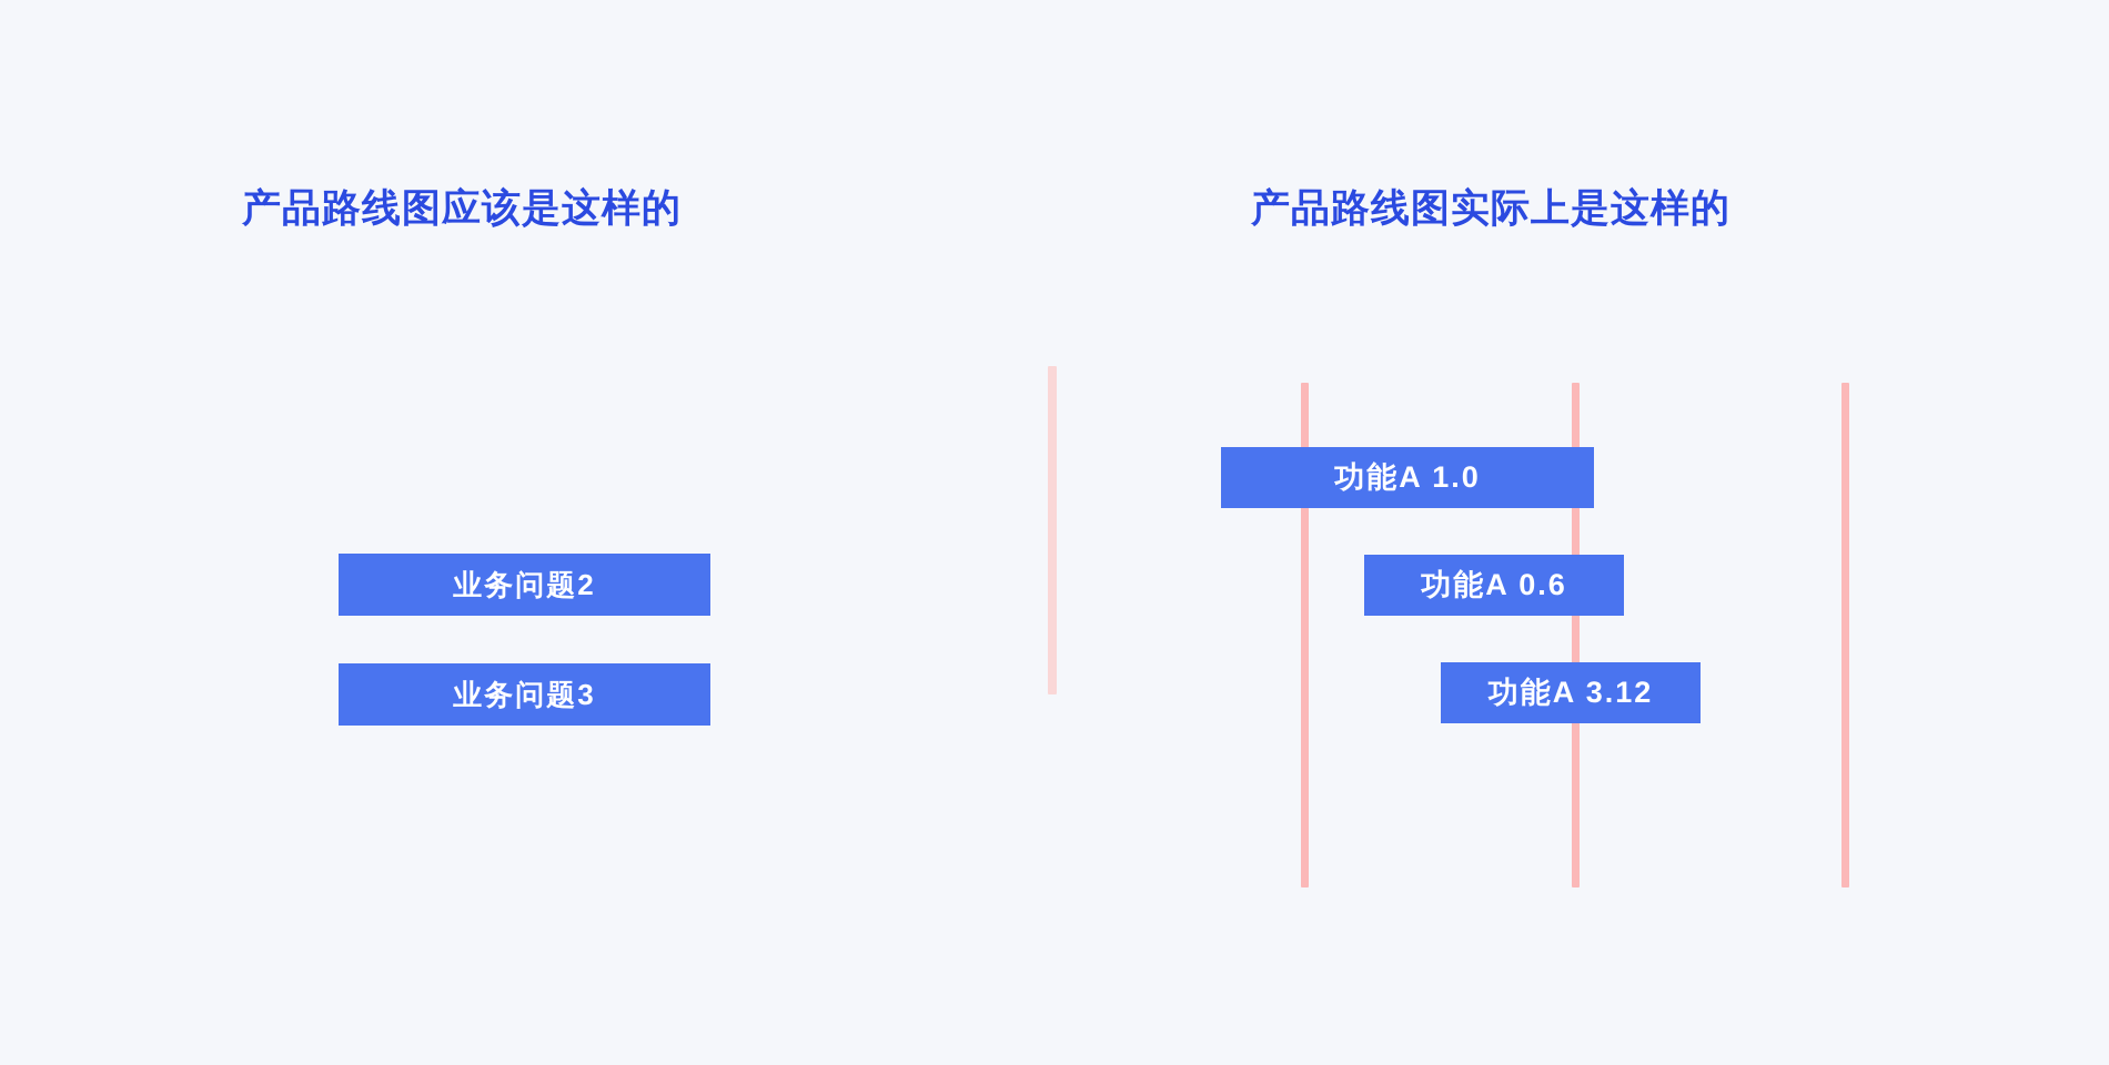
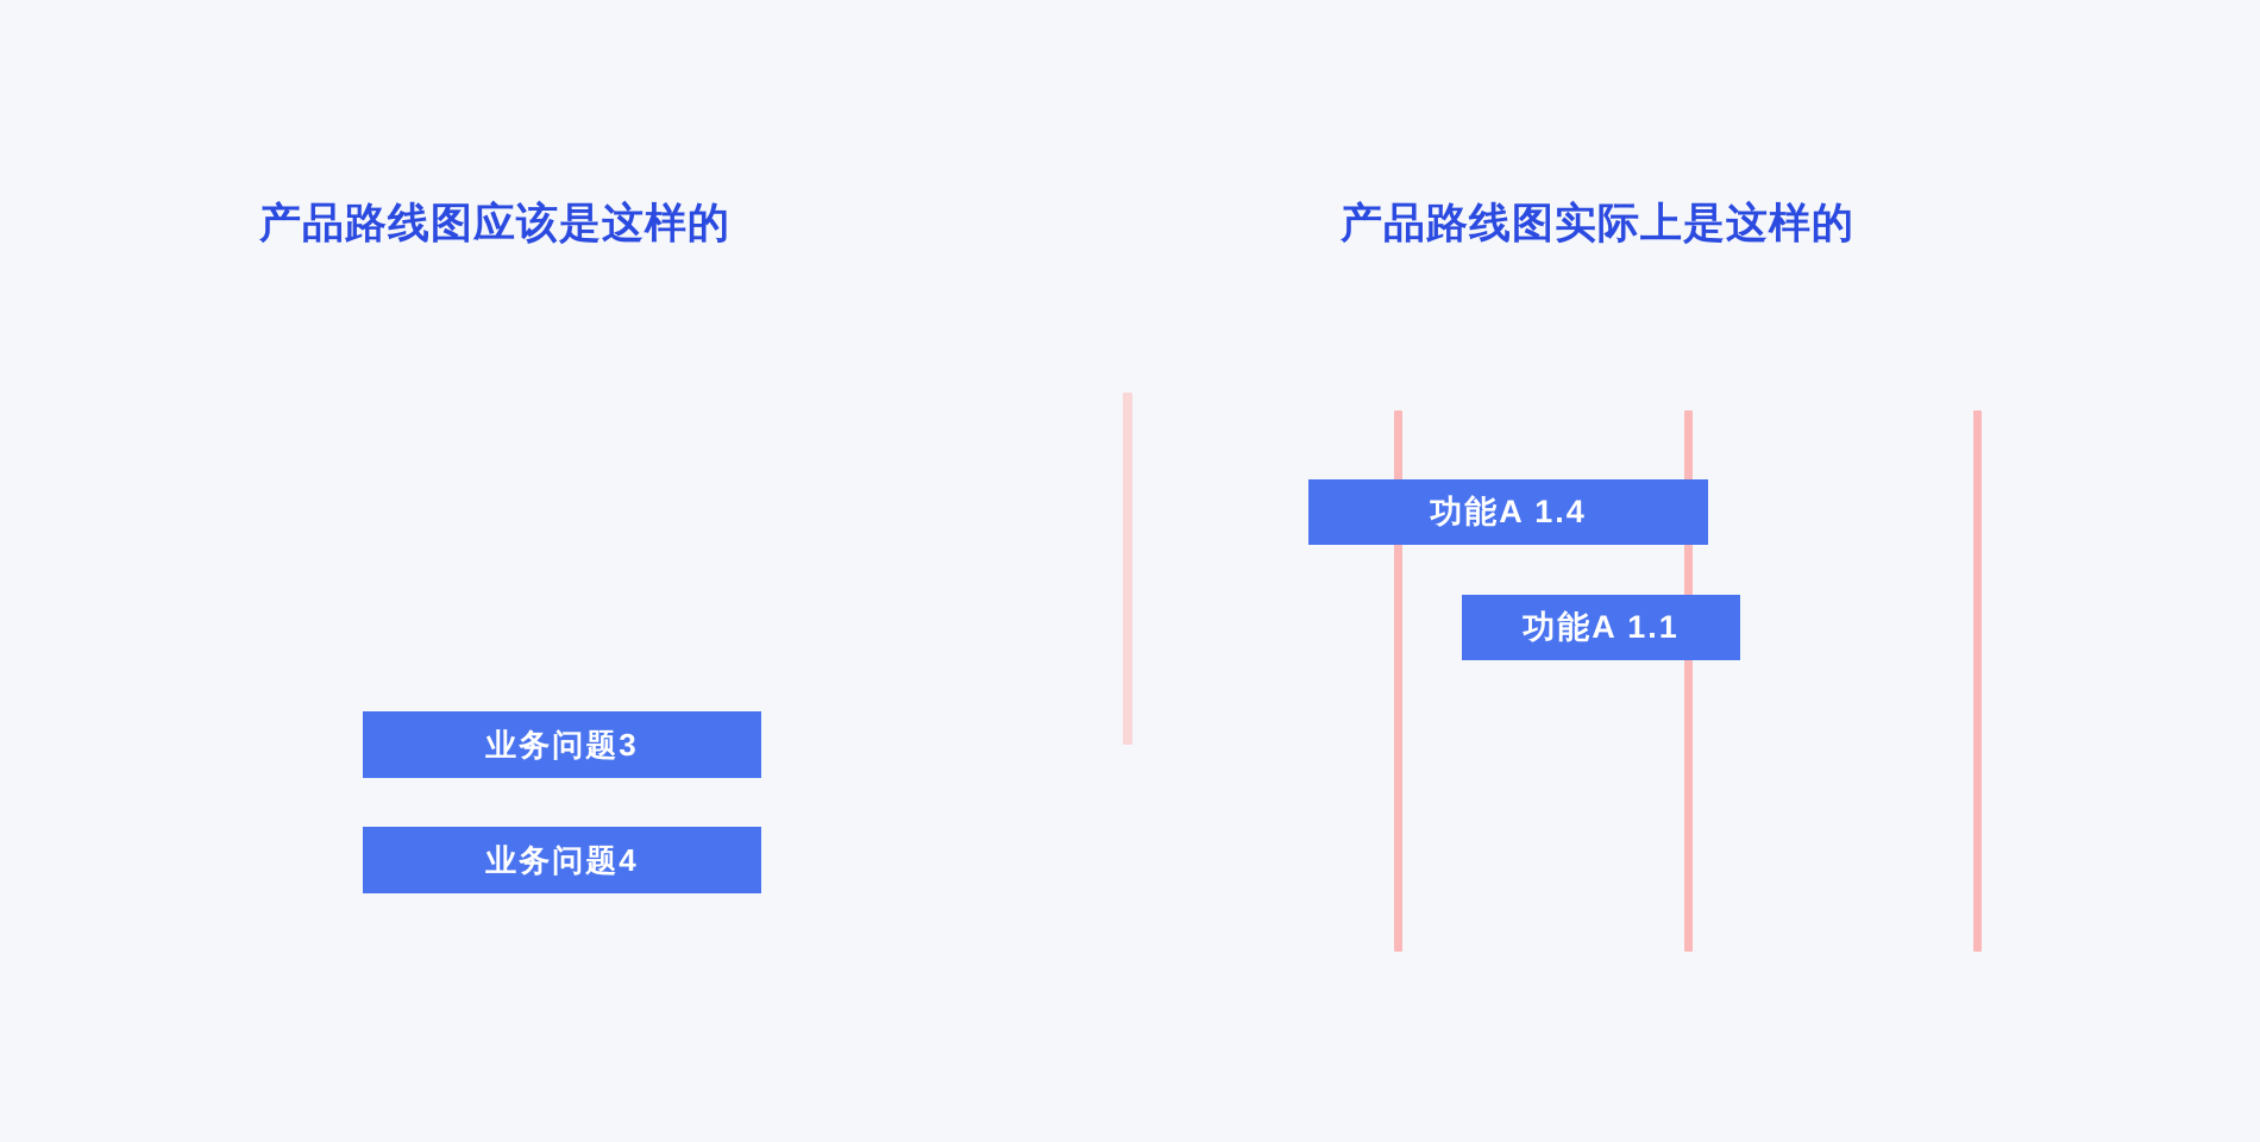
  产品路线图应该是这样的
- 业务问题2
  业务问题3
+ 业务问题4
  产品路线图实际上是这样的
- 功能A 1.0
+ 功能A 1.4
- 功能A 0.6
+ 功能A 1.1
- 功能A 3.12
